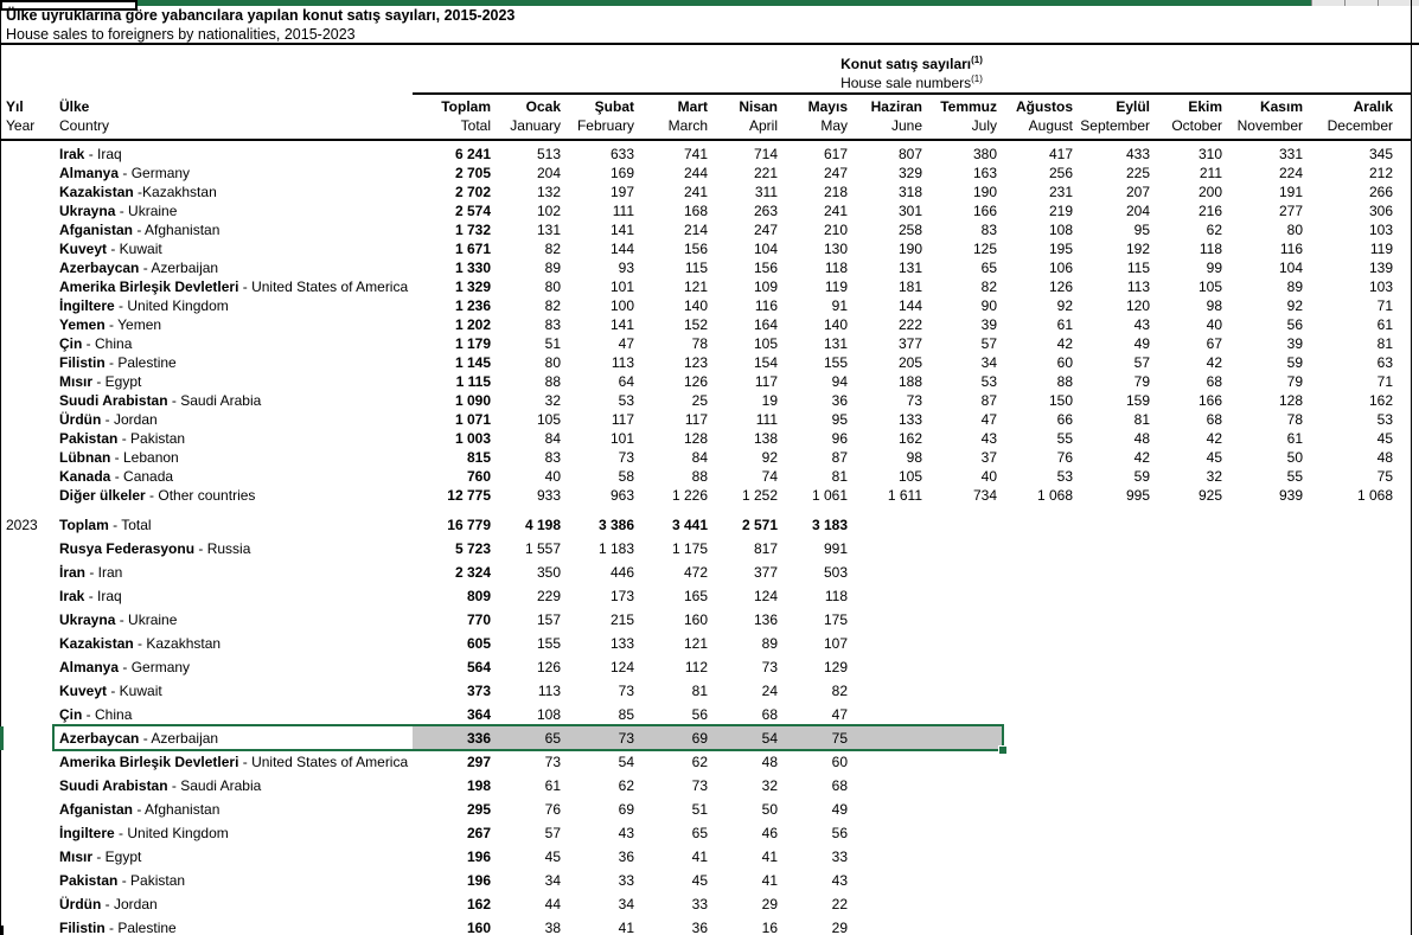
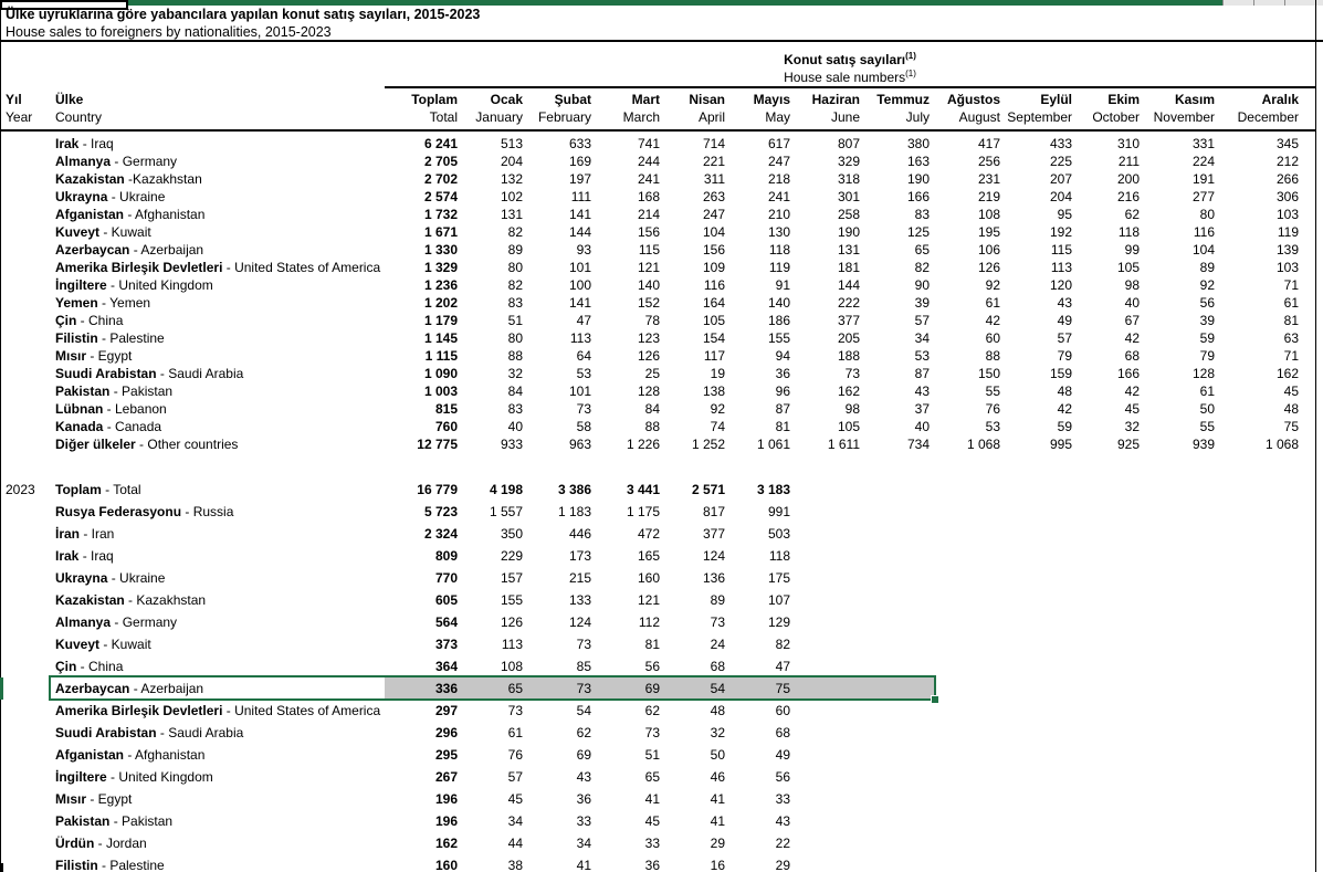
  Ülke uyruklarına göre yabancılara yapılan konut satış sayıları, 2015-2023
  House sales to foreigners by nationalities, 2015-2023
  Konut satış sayıları(1)
  House sale numbers(1)
  Yıl	Ülke	Toplam	Ocak	Şubat	Mart	Nisan	Mayıs	Haziran	Temmuz	Ağustos	Eylül	Ekim	Kasım	Aralık
  Year	Country	Total	January	February	March	April	May	June	July	August	September	October	November	December
  	Irak - Iraq	6 241	513	633	741	714	617	807	380	417	433	310	331	345
  	Almanya - Germany	2 705	204	169	244	221	247	329	163	256	225	211	224	212
  	Kazakistan -Kazakhstan	2 702	132	197	241	311	218	318	190	231	207	200	191	266
  	Ukrayna - Ukraine	2 574	102	111	168	263	241	301	166	219	204	216	277	306
  	Afganistan - Afghanistan	1 732	131	141	214	247	210	258	83	108	95	62	80	103
  	Kuveyt - Kuwait	1 671	82	144	156	104	130	190	125	195	192	118	116	119
  	Azerbaycan - Azerbaijan	1 330	89	93	115	156	118	131	65	106	115	99	104	139
  	Amerika Birleşik Devletleri - United States of America	1 329	80	101	121	109	119	181	82	126	113	105	89	103
  	İngiltere - United Kingdom	1 236	82	100	140	116	91	144	90	92	120	98	92	71
  	Yemen - Yemen	1 202	83	141	152	164	140	222	39	61	43	40	56	61
- 	Çin - China	1 179	51	47	78	105	131	377	57	42	49	67	39	81
+ 	Çin - China	1 179	51	47	78	105	186	377	57	42	49	67	39	81
  	Filistin - Palestine	1 145	80	113	123	154	155	205	34	60	57	42	59	63
  	Mısır - Egypt	1 115	88	64	126	117	94	188	53	88	79	68	79	71
  	Suudi Arabistan - Saudi Arabia	1 090	32	53	25	19	36	73	87	150	159	166	128	162
- 	Ürdün - Jordan	1 071	105	117	117	111	95	133	47	66	81	68	78	53
  	Pakistan - Pakistan	1 003	84	101	128	138	96	162	43	55	48	42	61	45
  	Lübnan - Lebanon	815	83	73	84	92	87	98	37	76	42	45	50	48
  	Kanada - Canada	760	40	58	88	74	81	105	40	53	59	32	55	75
  	Diğer ülkeler - Other countries	12 775	933	963	1 226	1 252	1 061	1 611	734	1 068	995	925	939	1 068
  2023	Toplam - Total	16 779	4 198	3 386	3 441	2 571	3 183
  	Rusya Federasyonu - Russia	5 723	1 557	1 183	1 175	817	991
  	İran - Iran	2 324	350	446	472	377	503
  	Irak - Iraq	809	229	173	165	124	118
  	Ukrayna - Ukraine	770	157	215	160	136	175
  	Kazakistan - Kazakhstan	605	155	133	121	89	107
  	Almanya - Germany	564	126	124	112	73	129
  	Kuveyt - Kuwait	373	113	73	81	24	82
  	Çin - China	364	108	85	56	68	47
  	Azerbaycan - Azerbaijan	336	65	73	69	54	75
  	Amerika Birleşik Devletleri - United States of America	297	73	54	62	48	60
- 	Suudi Arabistan - Saudi Arabia	198	61	62	73	32	68
+ 	Suudi Arabistan - Saudi Arabia	296	61	62	73	32	68
  	Afganistan - Afghanistan	295	76	69	51	50	49
  	İngiltere - United Kingdom	267	57	43	65	46	56
  	Mısır - Egypt	196	45	36	41	41	33
  	Pakistan - Pakistan	196	34	33	45	41	43
  	Ürdün - Jordan	162	44	34	33	29	22
  	Filistin - Palestine	160	38	41	36	16	29
